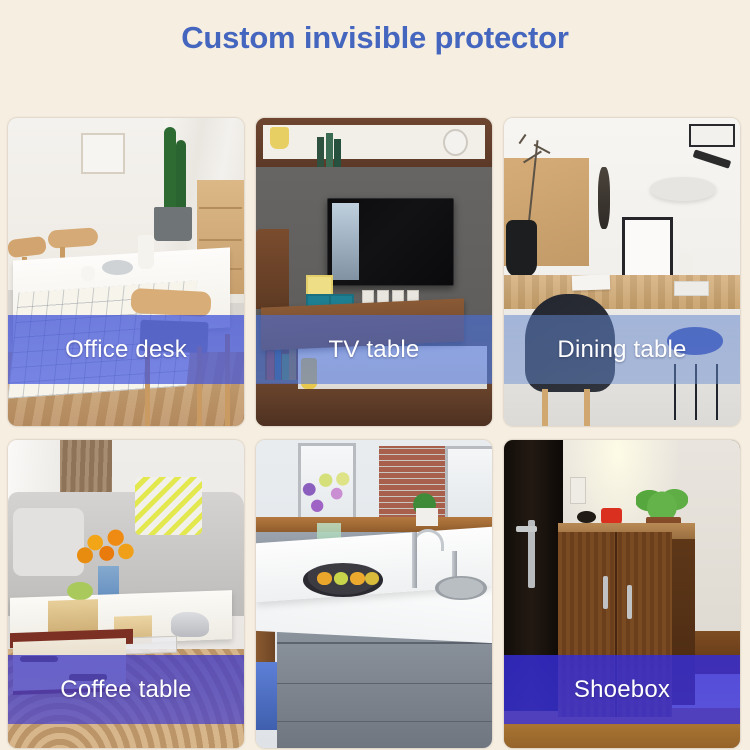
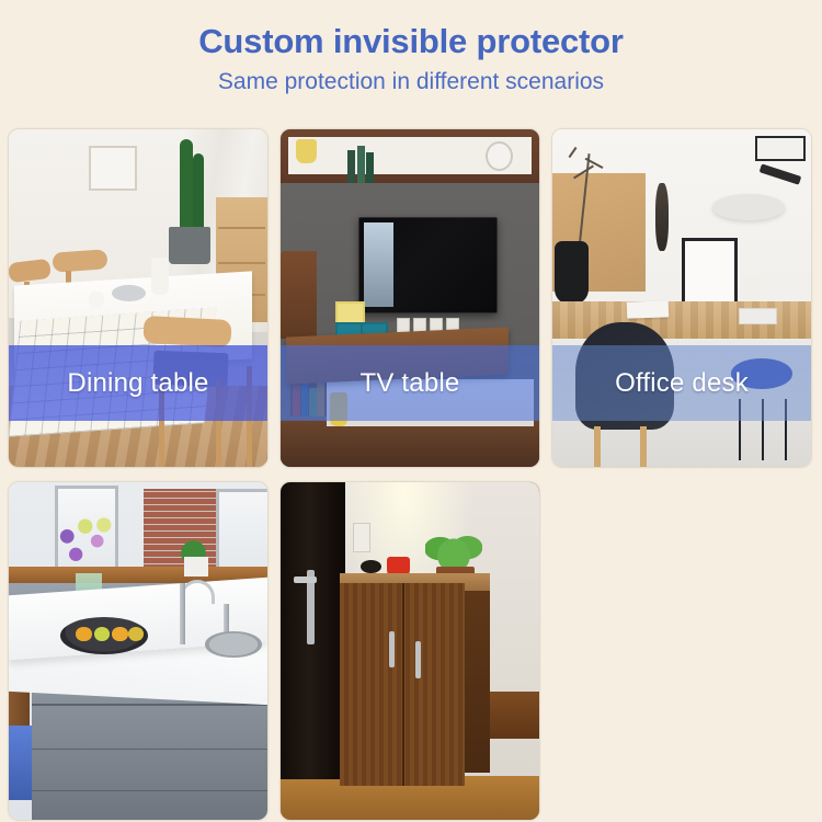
  Custom invisible protector
+ Same protection in different scenarios
- Office desk
+ Dining table
  TV table
- Dining table
+ Office desk
- Coffee table
- Shoebox
